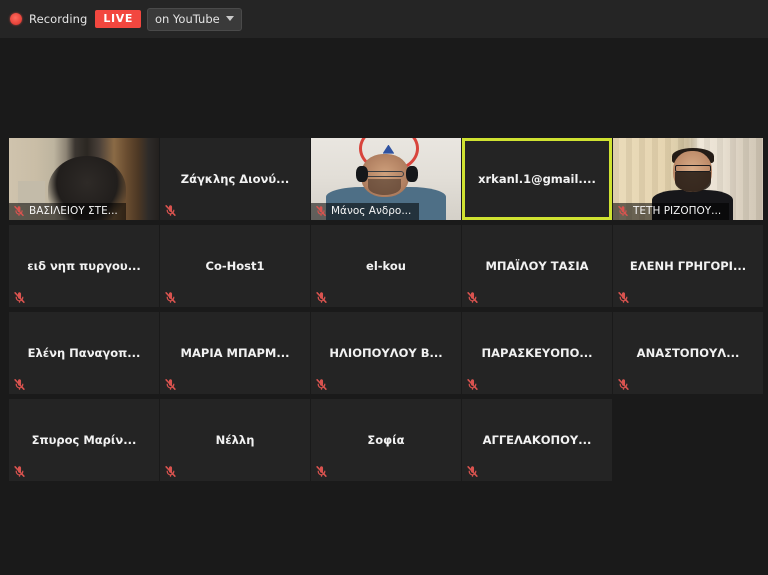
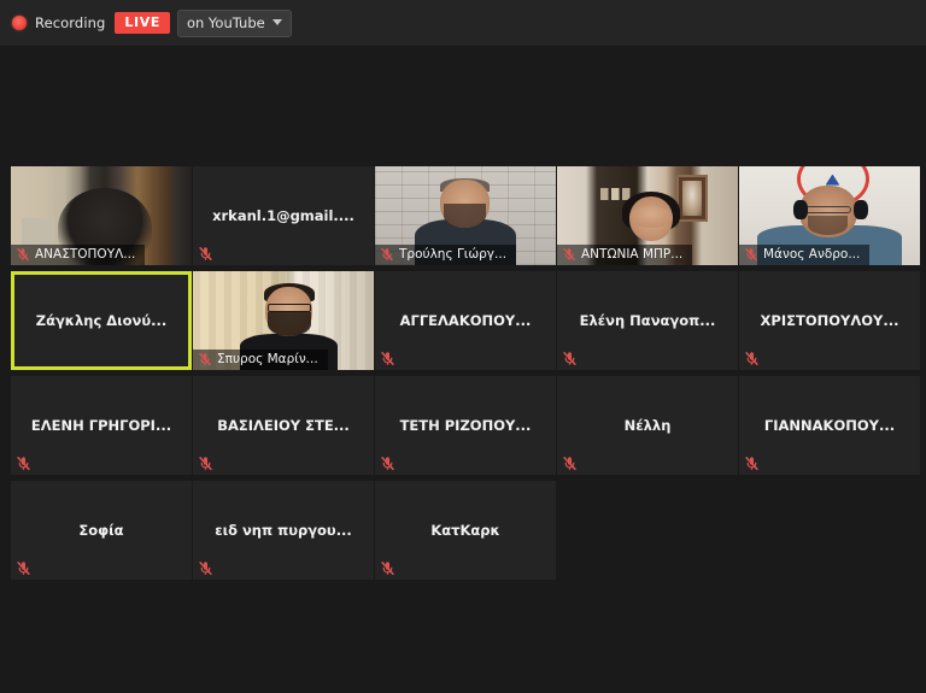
  Recording
  LIVE
  on YouTube
- ΒΑΣΙΛΕΙΟΥ ΣΤΕ...
+ ΑΝΑΣΤΟΠΟΥΛ...
- Ζάγκλης Διονύ...
+ xrkanl.1@gmail....
+ Τρούλης Γιώργ...
+ ΑΝΤΩΝΙΑ ΜΠΡ...
  Μάνος Ανδρο...
- xrkanl.1@gmail....
+ Ζάγκλης Διονύ...
- ΤΕΤΗ ΡΙΖΟΠΟΥ...
+ Σπυρος Μαρίν...
- ειδ νηπ πυργου...
+ ΑΓΓΕΛΑΚΟΠΟΥ...
- Co-Host1
- el-kou
- ΜΠΑΪΛΟΥ ΤΑΣΙΑ
- ΕΛΕΝΗ ΓΡΗΓΟΡΙ...
+ Ελένη Παναγοπ...
+ ΧΡΙΣΤΟΠΟΥΛΟΥ...
- Ελένη Παναγοπ...
+ ΕΛΕΝΗ ΓΡΗΓΟΡΙ...
- ΜΑΡΙΑ ΜΠΑΡΜ...
- ΗΛΙΟΠΟΥΛΟΥ Β...
- ΠΑΡΑΣΚΕΥΟΠΟ...
- ΑΝΑΣΤΟΠΟΥΛ...
+ ΒΑΣΙΛΕΙΟΥ ΣΤΕ...
- Σπυρος Μαρίν...
+ ΤΕΤΗ ΡΙΖΟΠΟΥ...
  Νέλλη
+ ΓΙΑΝΝΑΚΟΠΟΥ...
  Σοφία
- ΑΓΓΕΛΑΚΟΠΟΥ...
+ ειδ νηπ πυργου...
+ ΚατΚαρκ
